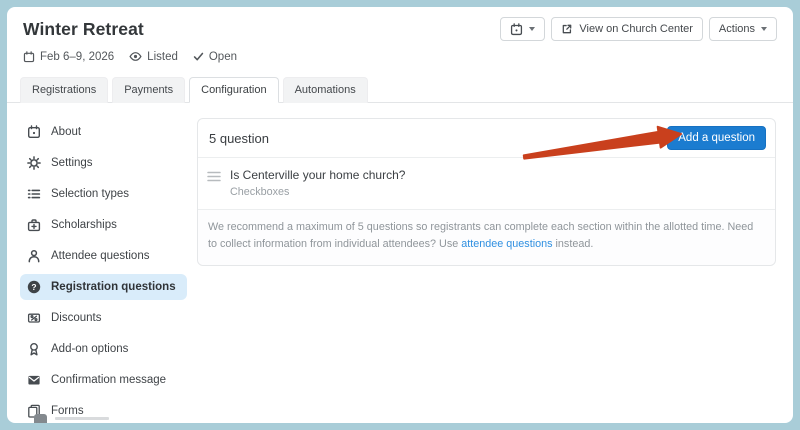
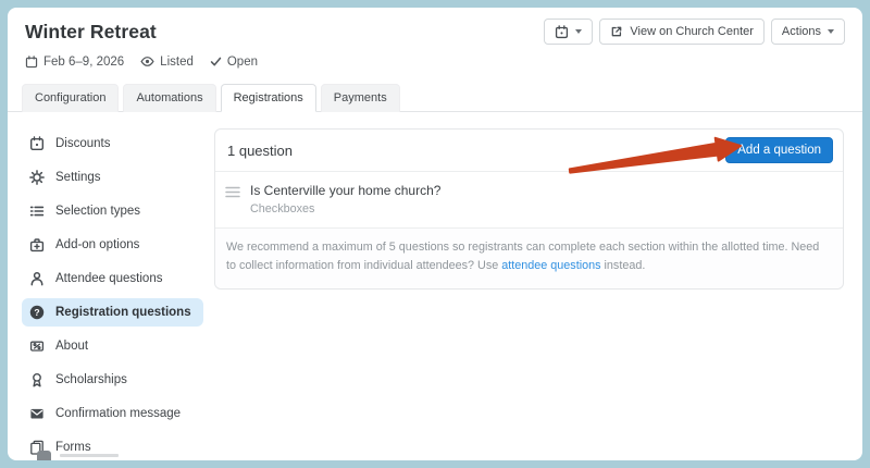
  Winter Retreat
  View on Church Center
  Actions
  Feb 6–9, 2026
  Listed
  Open
- Registrations
+ Configuration
- Payments
+ Automations
- Configuration
+ Registrations
- Automations
+ Payments
- About
+ Discounts
  Settings
  Selection types
- Scholarships
+ Add-on options
  Attendee questions
  ?
  Registration questions
- Discounts
+ About
- Add-on options
+ Scholarships
  Confirmation message
  Forms
- 5 question
+ 1 question
  Add a question
  Is Centerville your home church?
  Checkboxes
  We recommend a maximum of 5 questions so registrants can complete each section within the allotted time. Need to collect information from individual attendees? Use attendee questions instead.
